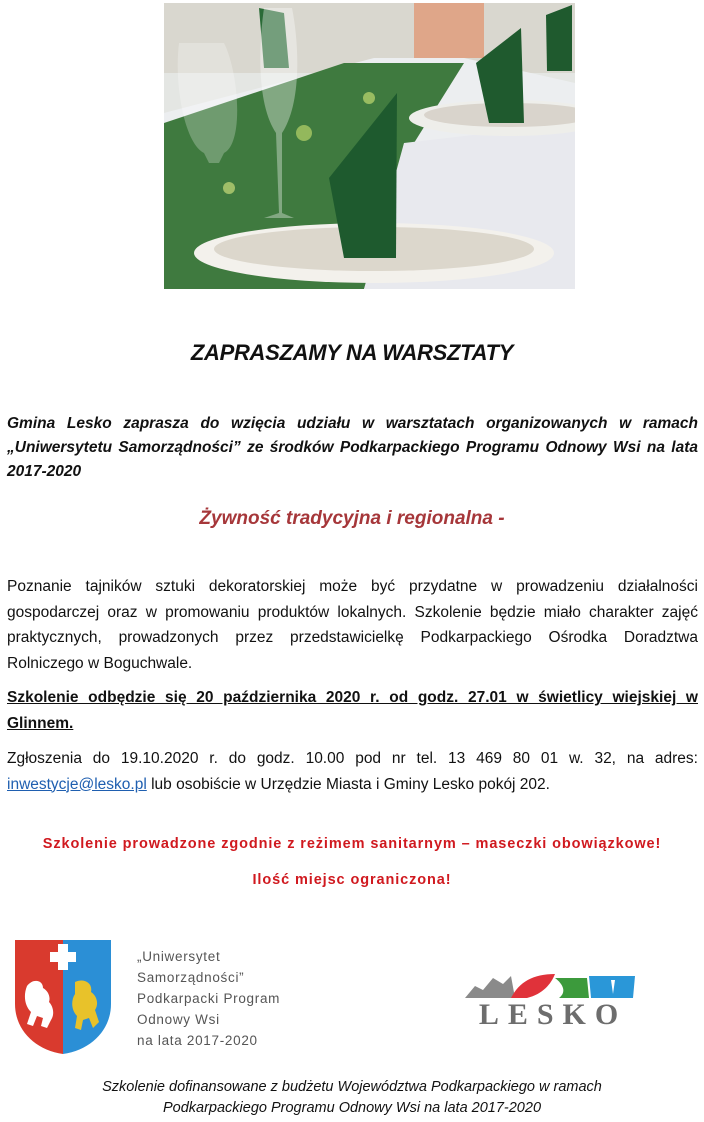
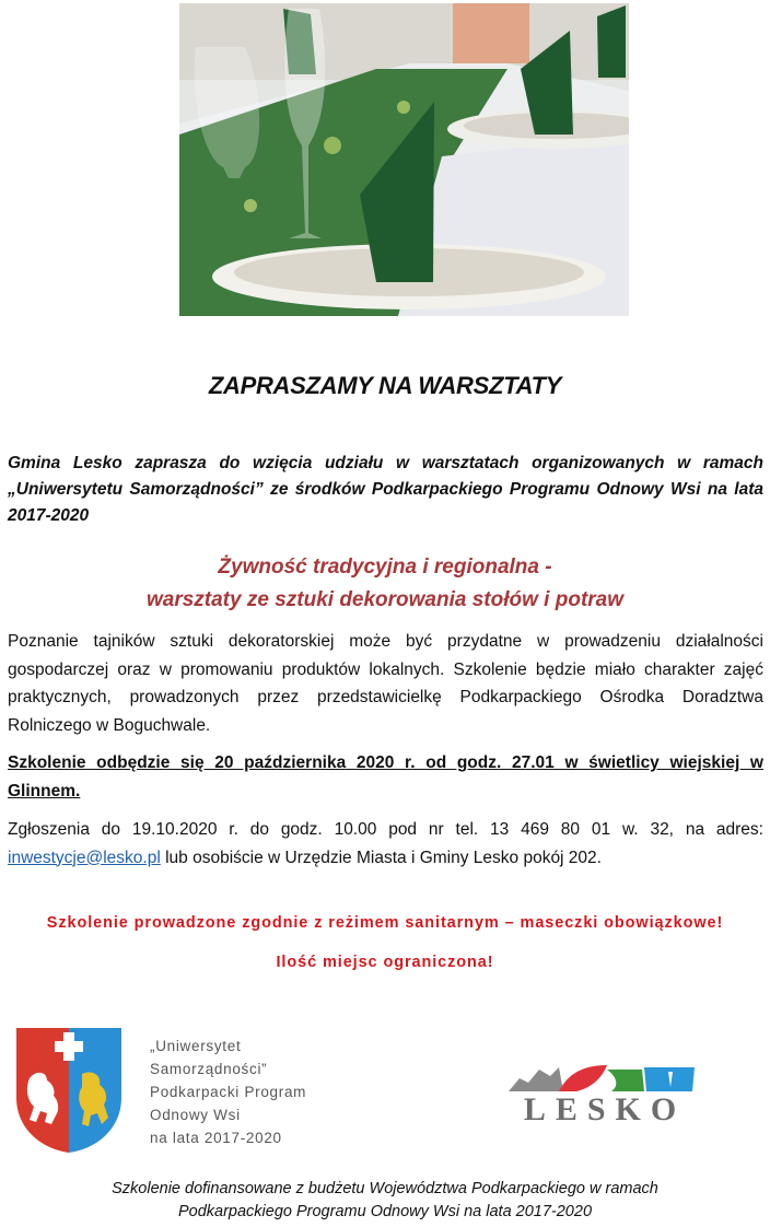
  ZAPRASZAMY NA WARSZTATY
  Gmina Lesko zaprasza do wzięcia udziału w warsztatach organizowanych w ramach „Uniwersytetu Samorządności” ze środków Podkarpackiego Programu Odnowy Wsi na lata 2017-2020
  Żywność tradycyjna i regionalna -
+ warsztaty ze sztuki dekorowania stołów i potraw
  Poznanie tajników sztuki dekoratorskiej może być przydatne w prowadzeniu działalności gospodarczej oraz w promowaniu produktów lokalnych. Szkolenie będzie miało charakter zajęć praktycznych, prowadzonych przez przedstawicielkę Podkarpackiego Ośrodka Doradztwa Rolniczego w Boguchwale.
  Szkolenie odbędzie się 20 października 2020 r. od godz. 27.01 w świetlicy wiejskiej w Glinnem.
  Zgłoszenia do 19.10.2020 r. do godz. 10.00 pod nr tel. 13 469 80 01 w. 32, na adres: inwestycje@lesko.pl lub osobiście w Urzędzie Miasta i Gminy Lesko pokój 202.
  Szkolenie prowadzone zgodnie z reżimem sanitarnym – maseczki obowiązkowe!
  Ilość miejsc ograniczona!
  „Uniwersytet
  Samorządności”
  Podkarpacki Program
  Odnowy Wsi
  na lata 2017-2020
  LESKO
  Szkolenie dofinansowane z budżetu Województwa Podkarpackiego w ramach
  Podkarpackiego Programu Odnowy Wsi na lata 2017-2020
